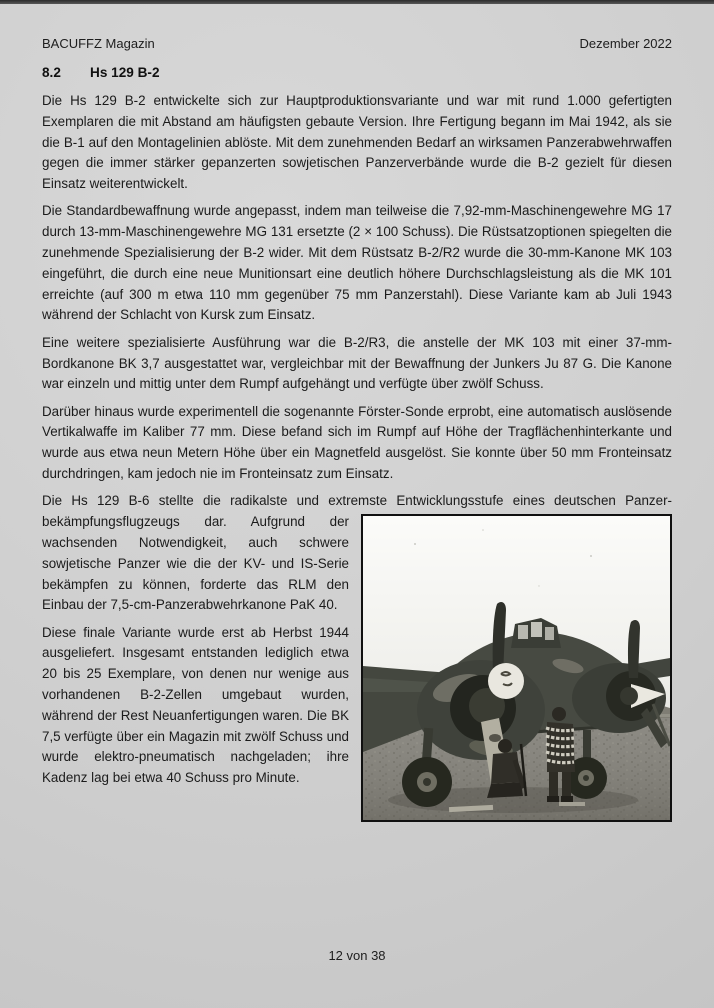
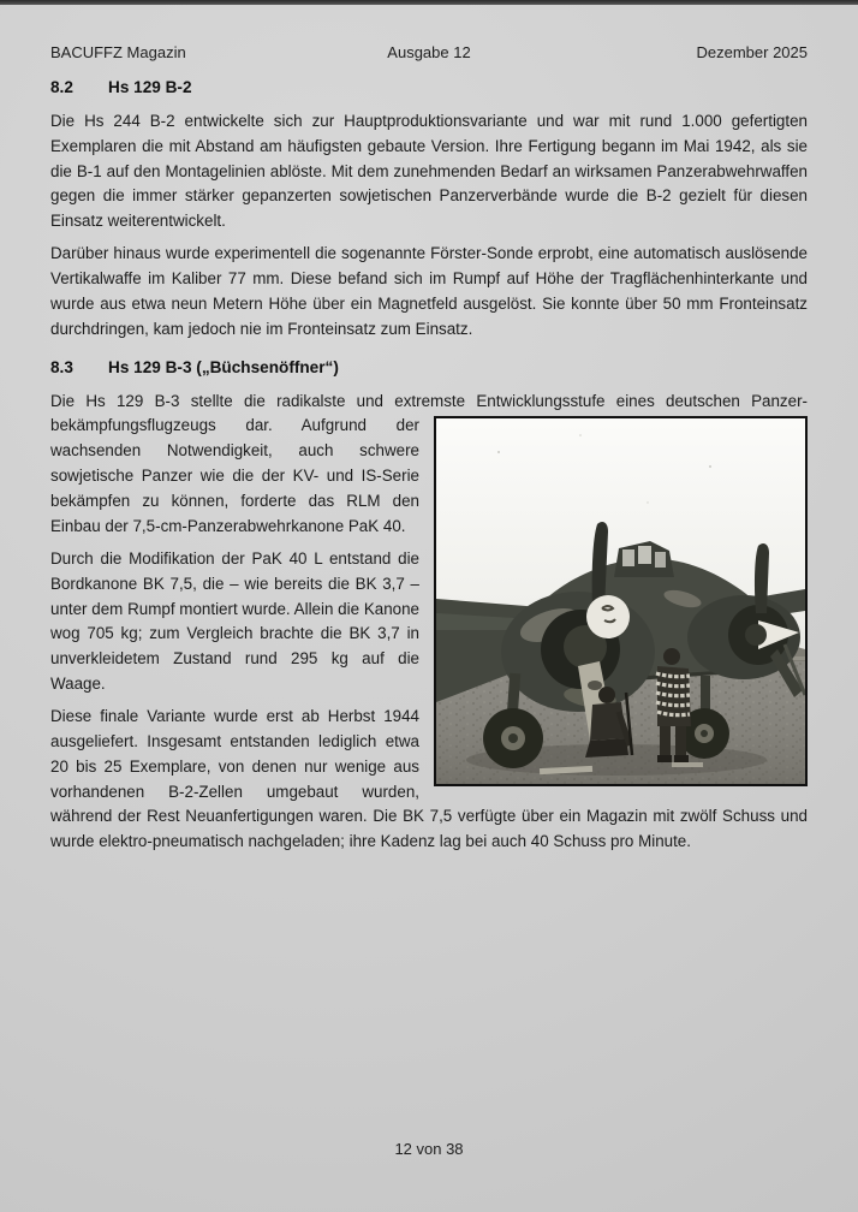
  BACUFFZ Magazin
+ Ausgabe 12
- Dezember 2022
+ Dezember 2025
  8.2
  Hs 129 B-2
- Die Hs 129 B-2 entwickelte sich zur Hauptproduktionsvariante und war mit rund 1.000 gefertigten Exemplaren die mit Abstand am häufigsten gebaute Version. Ihre Fertigung begann im Mai 1942, als sie die B-1 auf den Montagelinien ablöste. Mit dem zunehmenden Bedarf an wirksamen Panzerabwehrwaffen gegen die immer stärker gepanzerten sowjetischen Panzerverbände wurde die B-2 gezielt für diesen Einsatz weiterentwickelt.
+ Die Hs 244 B-2 entwickelte sich zur Hauptproduktionsvariante und war mit rund 1.000 gefertigten Exemplaren die mit Abstand am häufigsten gebaute Version. Ihre Fertigung begann im Mai 1942, als sie die B-1 auf den Montagelinien ablöste. Mit dem zunehmenden Bedarf an wirksamen Panzerabwehrwaffen gegen die immer stärker gepanzerten sowjetischen Panzerverbände wurde die B-2 gezielt für diesen Einsatz weiterentwickelt.
- Die Standardbewaffnung wurde angepasst, indem man teilweise die 7,92-mm-Maschinengewehre MG 17 durch 13-mm-Maschinengewehre MG 131 ersetzte (2 × 100 Schuss). Die Rüstsatzoptionen spiegelten die zunehmende Spezialisierung der B-2 wider. Mit dem Rüstsatz B-2/R2 wurde die 30-mm-Kanone MK 103 eingeführt, die durch eine neue Munitionsart eine deutlich höhere Durchschlagsleistung als die MK 101 erreichte (auf 300 m etwa 110 mm gegenüber 75 mm Panzerstahl). Diese Variante kam ab Juli 1943 während der Schlacht von Kursk zum Einsatz.
- Eine weitere spezialisierte Ausführung war die B-2/R3, die anstelle der MK 103 mit einer 37-mm-Bordkanone BK 3,7 ausgestattet war, vergleichbar mit der Bewaffnung der Junkers Ju 87 G. Die Kanone war einzeln und mittig unter dem Rumpf aufgehängt und verfügte über zwölf Schuss.
  Darüber hinaus wurde experimentell die sogenannte Förster-Sonde erprobt, eine automatisch auslösende Vertikalwaffe im Kaliber 77 mm. Diese befand sich im Rumpf auf Höhe der Tragflächenhinterkante und wurde aus etwa neun Metern Höhe über ein Magnetfeld ausgelöst. Sie konnte über 50 mm Fronteinsatz durchdringen, kam jedoch nie im Fronteinsatz zum Einsatz.
+ 8.3
+ Hs 129 B-3 („Büchsenöffner“)
- Die Hs 129 B-6 stellte die radikalste und extremste Entwicklungsstufe eines deutschen Panzer- bekämpfungsflugzeugs dar. Aufgrund der wachsenden Notwendigkeit, auch schwere sowjetische Panzer wie die der KV- und IS-Serie bekämpfen zu können, forderte das RLM den Einbau der 7,5-cm-Panzerabwehrkanone PaK 40.
+ Die Hs 129 B-3 stellte die radikalste und extremste Entwicklungsstufe eines deutschen Panzer- bekämpfungsflugzeugs dar. Aufgrund der wachsenden Notwendigkeit, auch schwere sowjetische Panzer wie die der KV- und IS-Serie bekämpfen zu können, forderte das RLM den Einbau der 7,5-cm-Panzerabwehrkanone PaK 40.
+ Durch die Modifikation der PaK 40 L entstand die Bordkanone BK 7,5, die – wie bereits die BK 3,7 – unter dem Rumpf montiert wurde. Allein die Kanone wog 705 kg; zum Vergleich brachte die BK 3,7 in unverkleidetem Zustand rund 295 kg auf die Waage.
- Diese finale Variante wurde erst ab Herbst 1944 ausgeliefert. Insgesamt entstanden lediglich etwa 20 bis 25 Exemplare, von denen nur wenige aus vorhandenen B-2-Zellen umgebaut wurden, während der Rest Neuanfertigungen waren. Die BK 7,5 verfügte über ein Magazin mit zwölf Schuss und wurde elektro-pneumatisch nachgeladen; ihre Kadenz lag bei etwa 40 Schuss pro Minute.
+ Diese finale Variante wurde erst ab Herbst 1944 ausgeliefert. Insgesamt entstanden lediglich etwa 20 bis 25 Exemplare, von denen nur wenige aus vorhandenen B-2-Zellen umgebaut wurden, während der Rest Neuanfertigungen waren. Die BK 7,5 verfügte über ein Magazin mit zwölf Schuss und wurde elektro-pneumatisch nachgeladen; ihre Kadenz lag bei auch 40 Schuss pro Minute.
  12 von 38
